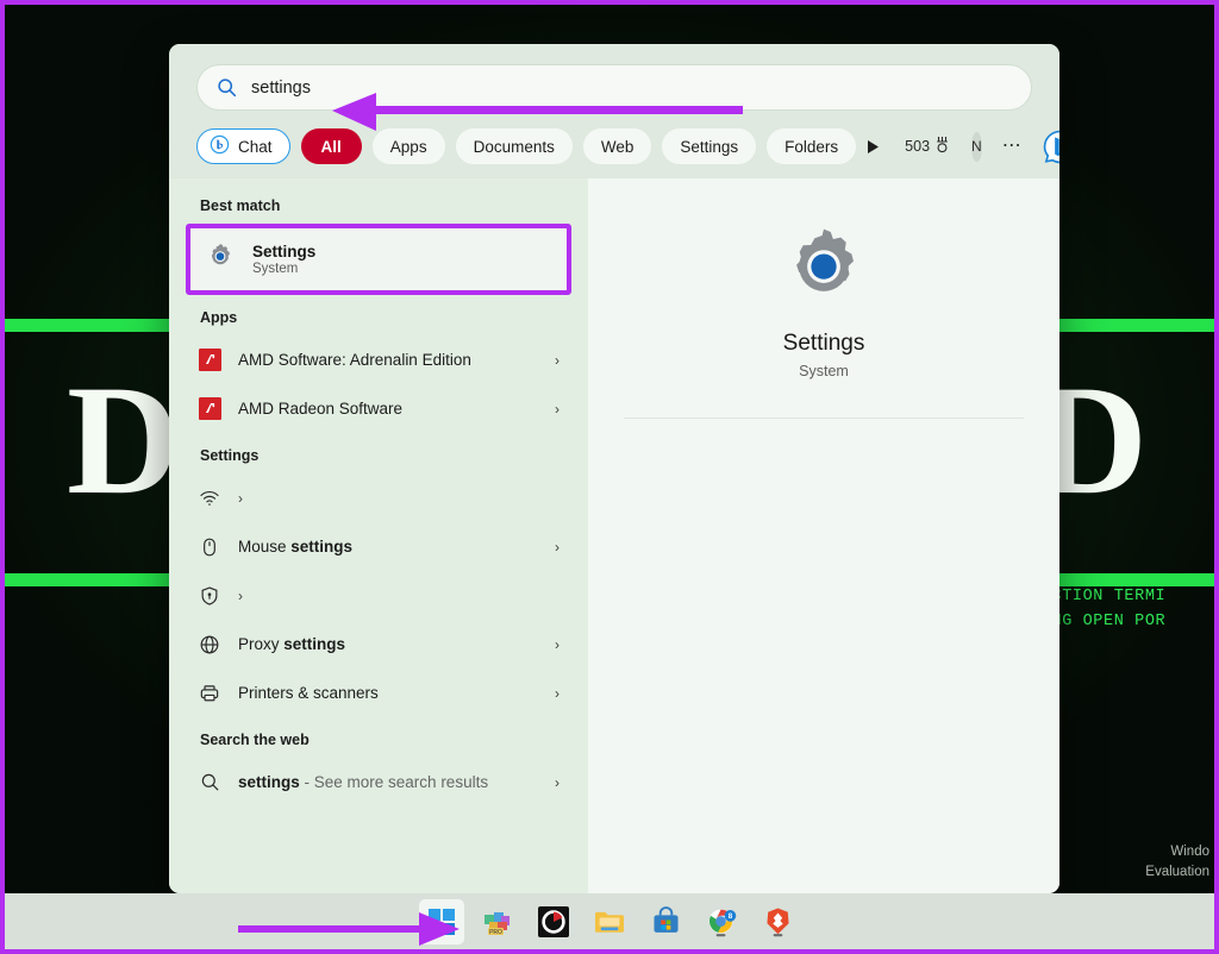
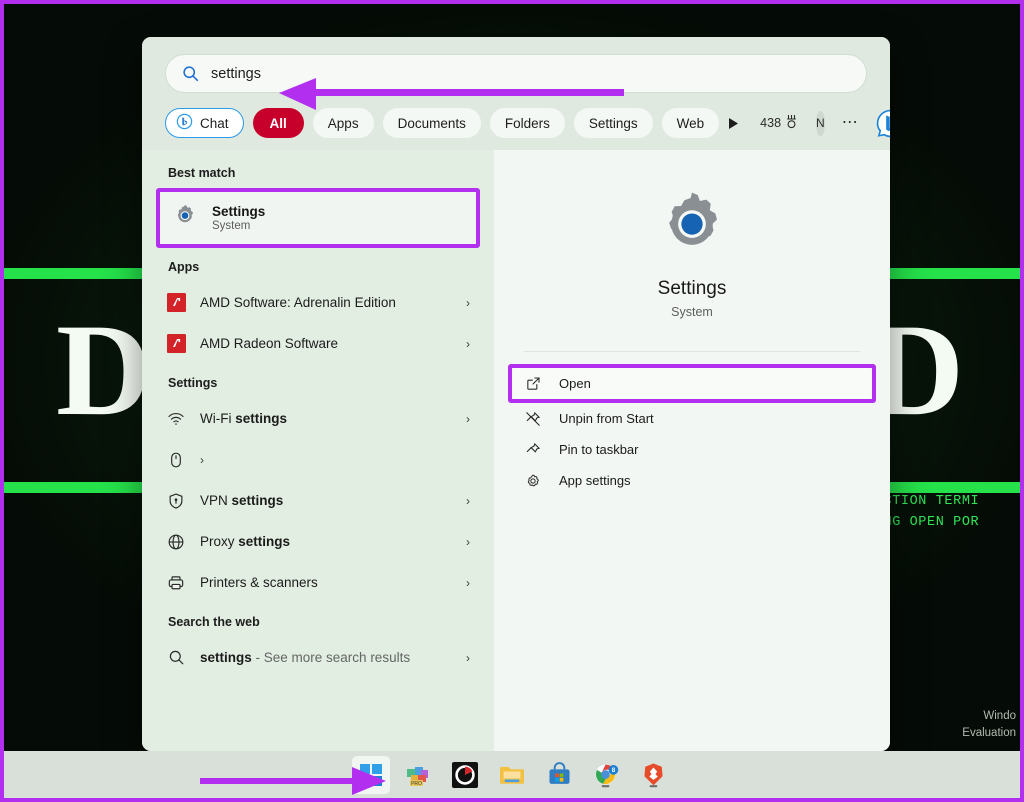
  D
  D
  Windo
  Evaluation
  settings
  Chat
  All
  Apps
  Documents
- Web
+ Folders
  Settings
- Folders
+ Web
- 503
+ 438
  N
  ⋯
  Best match
  Settings
  System
  Apps
  AMD Software: Adrenalin Edition
  ›
  AMD Radeon Software
  ›
  Settings
+ Wi-Fi settings
  ›
- Mouse settings
  ›
+ VPN settings
  ›
  Proxy settings
  ›
  Printers & scanners
  ›
  Search the web
  settings - See more search results
  ›
  Settings
  System
+ Open
+ Unpin from Start
+ Pin to taskbar
+ App settings
